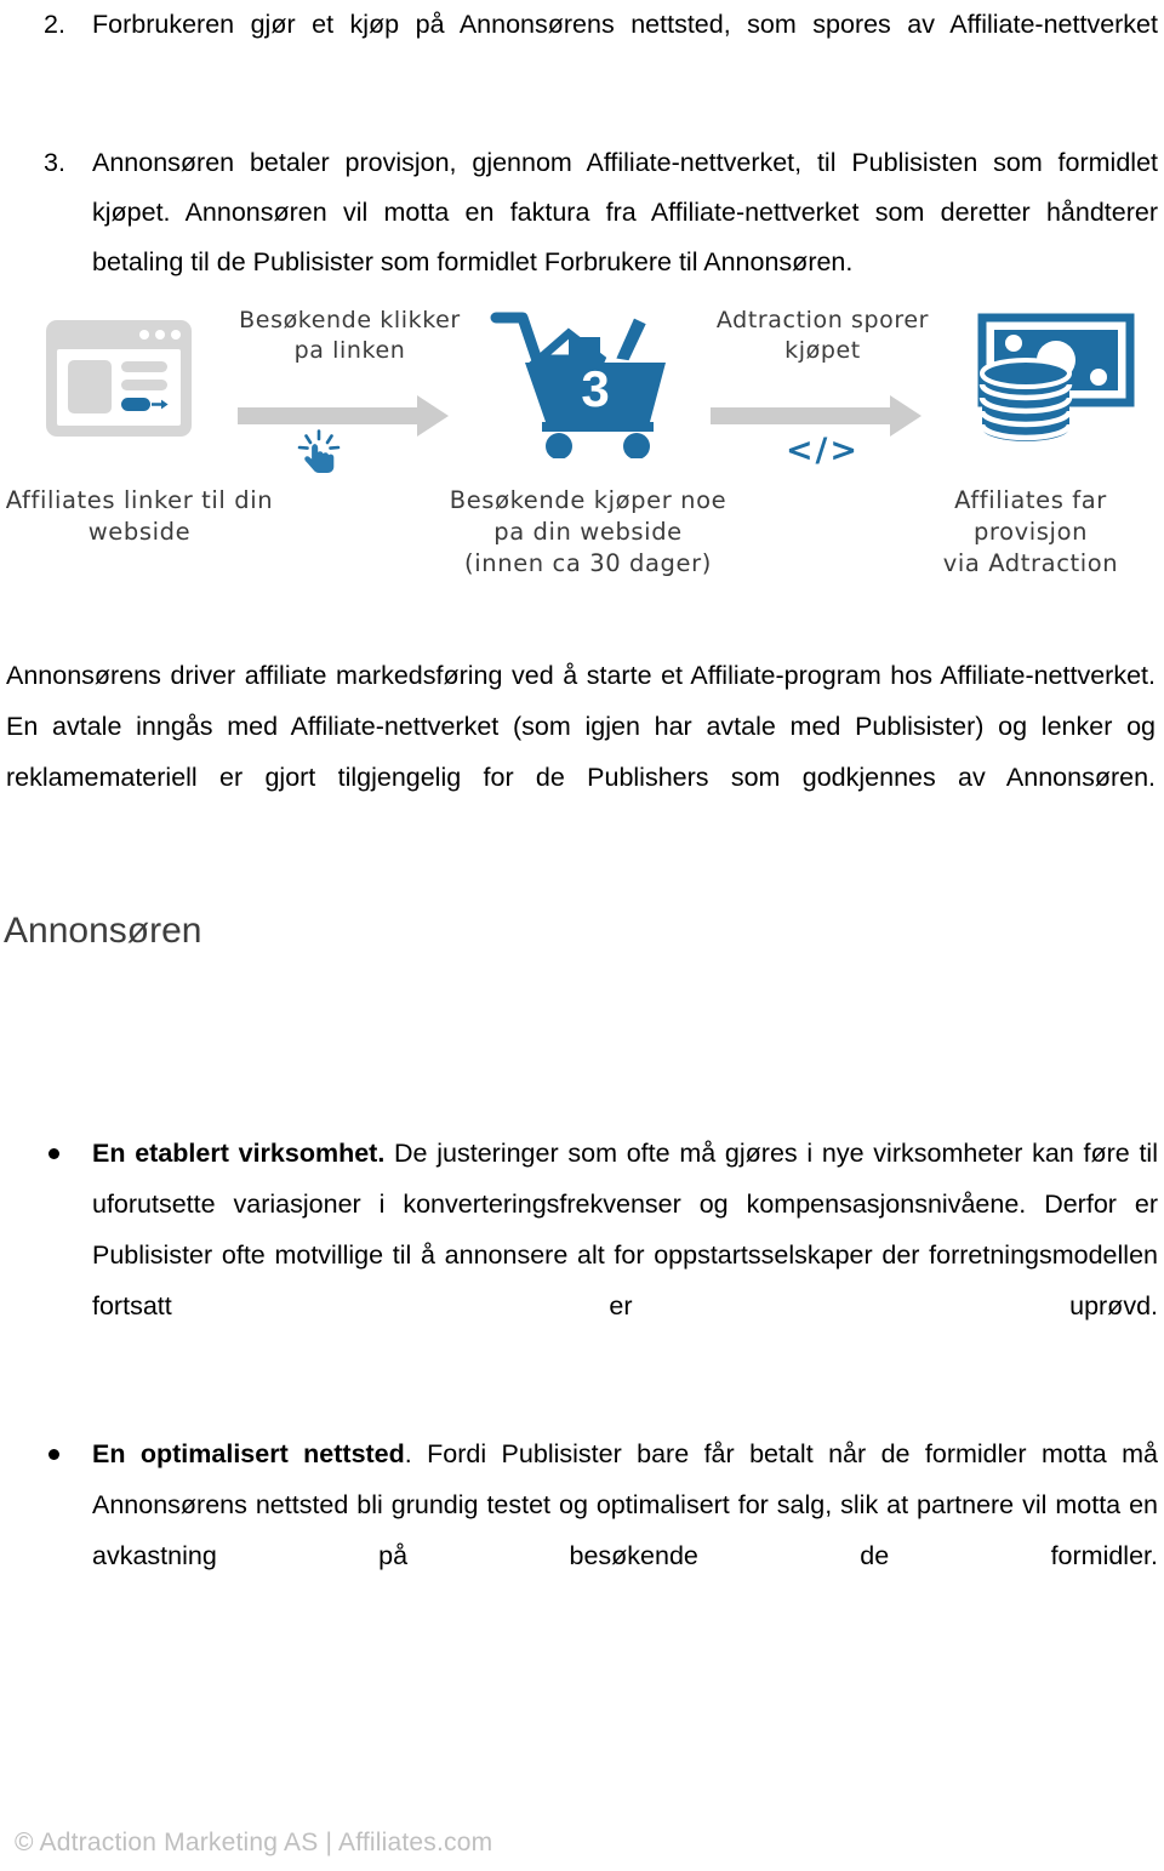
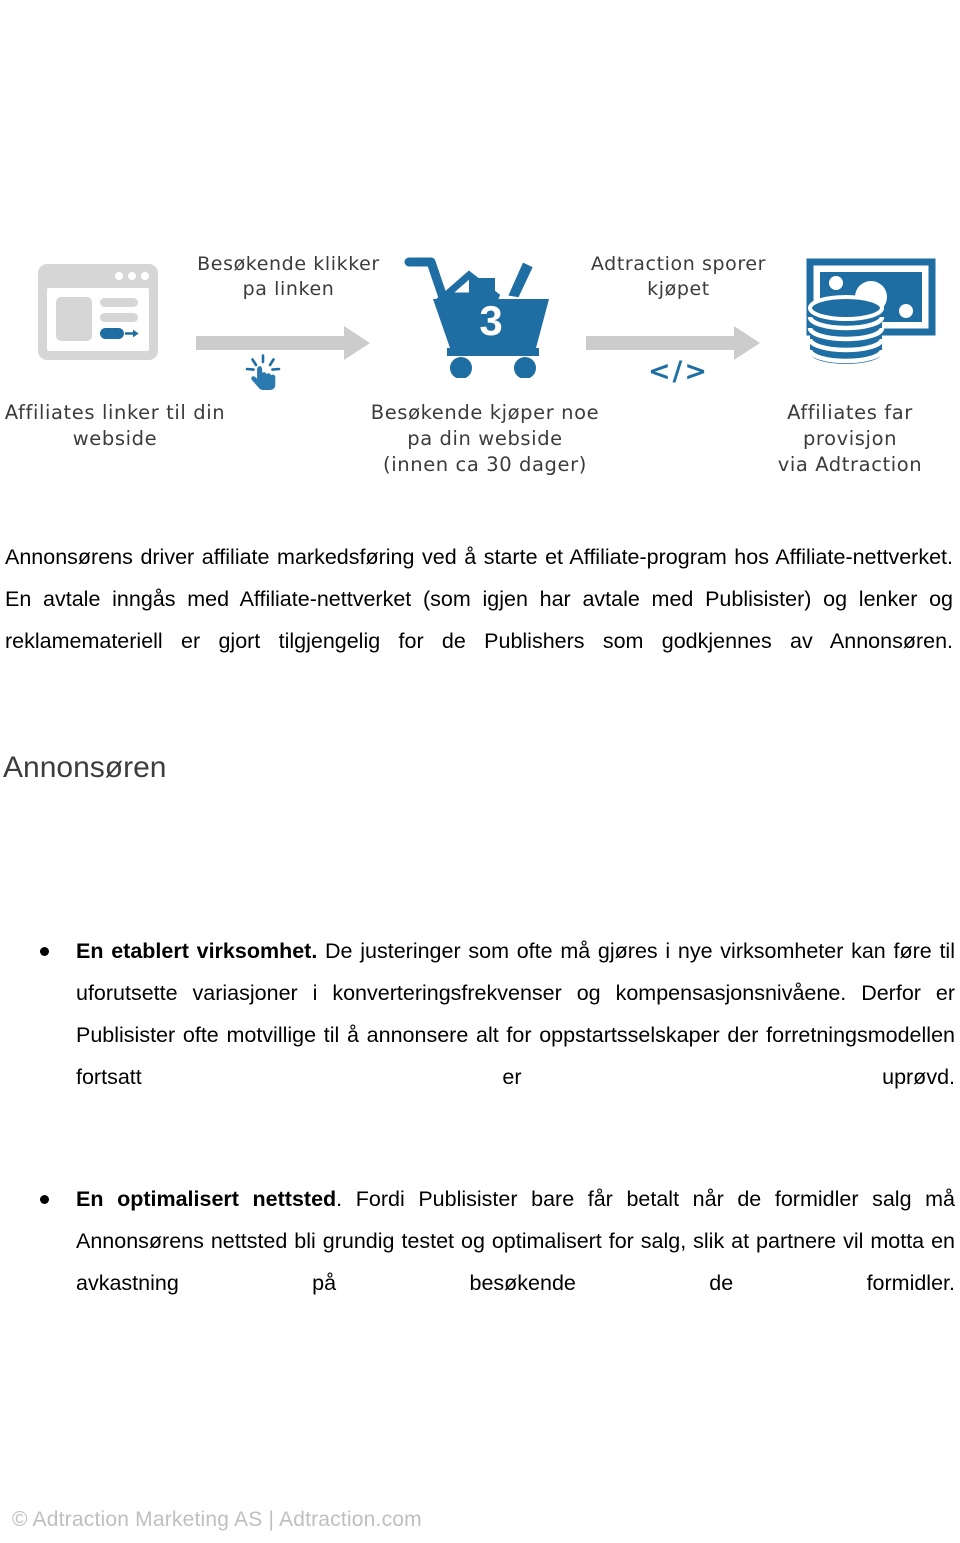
- 2.
- Forbrukeren gjør et kjøp på Annonsørens nettsted, som spores av Affiliate-nettverket
- 3.
- Annonsøren betaler provisjon, gjennom Affiliate-nettverket, til Publisisten som formidlet kjøpet. Annonsøren vil motta en faktura fra Affiliate-nettverket som deretter håndterer betaling til de Publisister som formidlet Forbrukere til Annonsøren.
  Affiliates linker til din
  webside
  Besøkende klikker
  pa linken
  3
  Besøkende kjøper noe
  pa din webside
  (innen ca 30 dager)
  Adtraction sporer
  kjøpet
  </>
  Affiliates far provisjon
  via Adtraction
  Annonsørens driver affiliate markedsføring ved å starte et Affiliate-program hos Affiliate-nettverket. En avtale inngås med Affiliate-nettverket (som igjen har avtale med Publisister) og lenker og reklamemateriell er gjort tilgjengelig for de Publishers som godkjennes av Annonsøren.
  Annonsøren
  En etablert virksomhet. De justeringer som ofte må gjøres i nye virksomheter kan føre til uforutsette variasjoner i konverteringsfrekvenser og kompensasjonsnivåene. Derfor er Publisister ofte motvillige til å annonsere alt for oppstartsselskaper der forretningsmodellen fortsatt er uprøvd.
- En optimalisert nettsted. Fordi Publisister bare får betalt når de formidler motta må Annonsørens nettsted bli grundig testet og optimalisert for salg, slik at partnere vil motta en avkastning på besøkende de formidler.
+ En optimalisert nettsted. Fordi Publisister bare får betalt når de formidler salg må Annonsørens nettsted bli grundig testet og optimalisert for salg, slik at partnere vil motta en avkastning på besøkende de formidler.
- © Adtraction Marketing AS | Affiliates.com
+ © Adtraction Marketing AS | Adtraction.com
